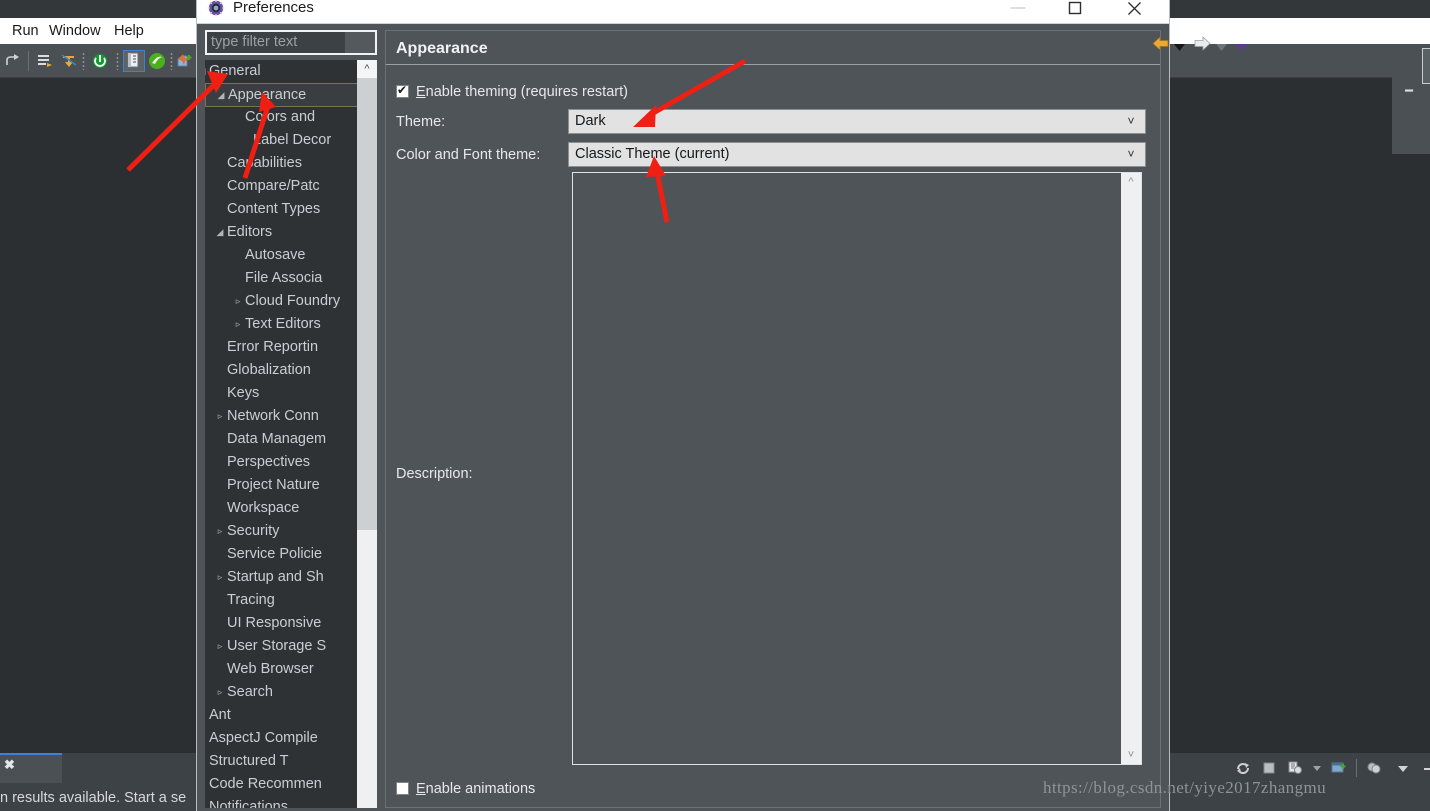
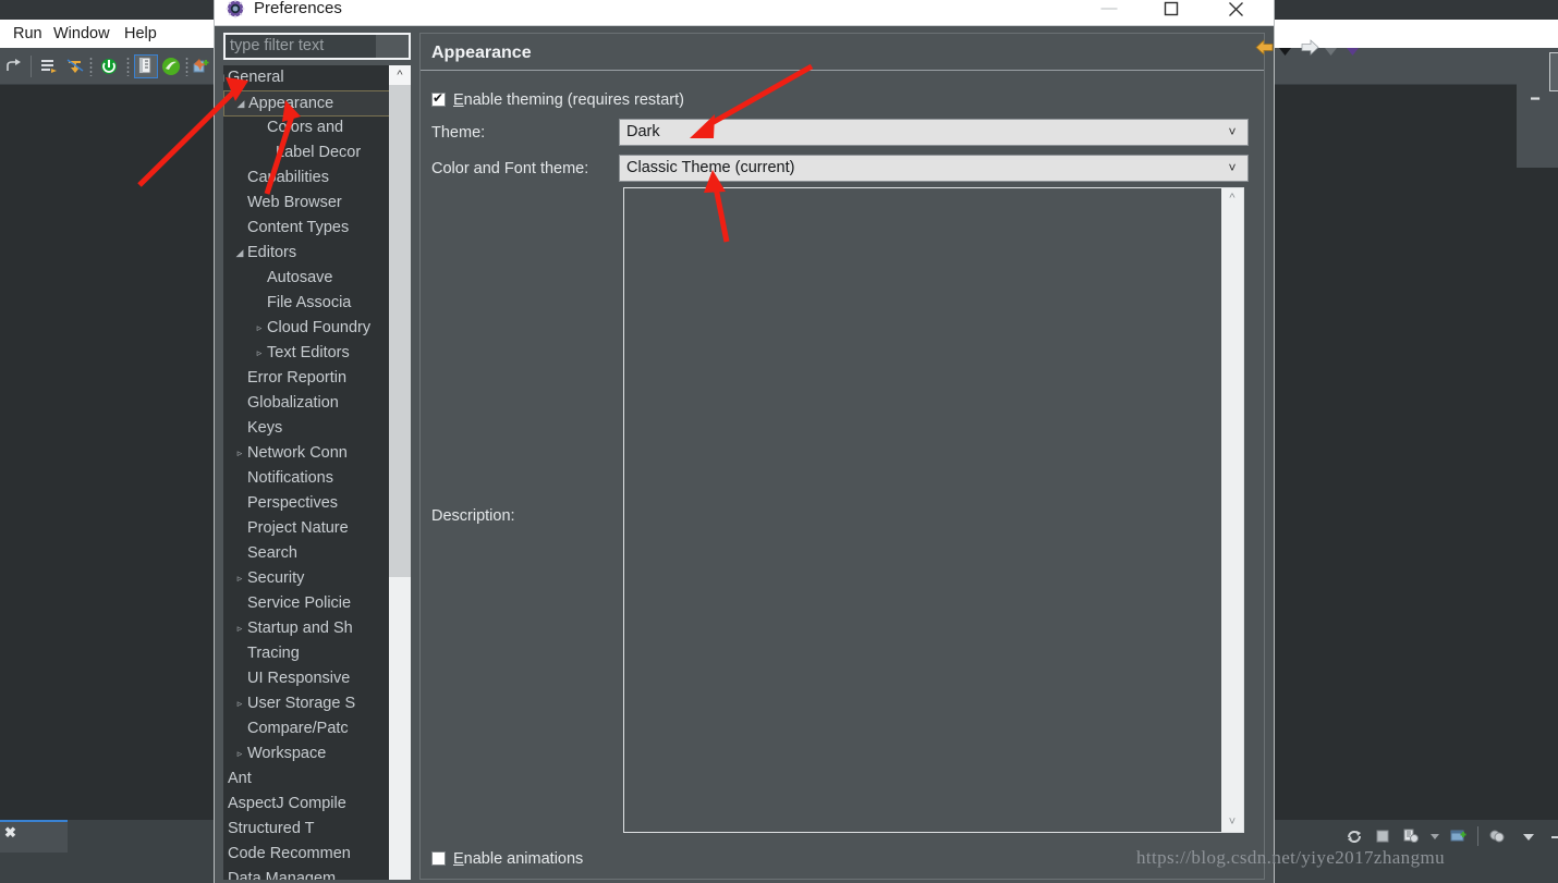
  Run
  Window
  Help
  ━
  ✖
- n results available. Start a se
  Preferences
  —
  type filter text
  General
  ◢
  Appearance
  Coors and
  abel Decor
  Caabilities
- Compare/Patc
+ Web Browser
  Content Types
  ◢
  Editors
  Autosave
  File Associa
  ▹
  Cloud Foundry
  ▹
  Text Editors
  Error Reportin
  Globalization
  Keys
  ▹
  Network Conn
- Data Managem
+ Notifications
  Perspectives
  Project Nature
- Workspace
+ Search
  ▹
  Security
  Service Policie
  ▹
  Startup and Sh
  Tracing
  UI Responsive
  ▹
  User Storage S
- Web Browser
+ Compare/Patc
  ▹
- Search
+ Workspace
  Ant
  AspectJ Compile
  Structured T
  Code Recommen
- Notifications
+ Data Managem
  ^
  Appearance
  Enable theming (requires restart)
  Theme:
  Dark
  ˅
  Color and Font theme:
  Classic Theme (current)
  ˅
  Description:
  ^
  ˅
  Enable animations
  https://blog.csdn.net/yiye2017zhangmu
